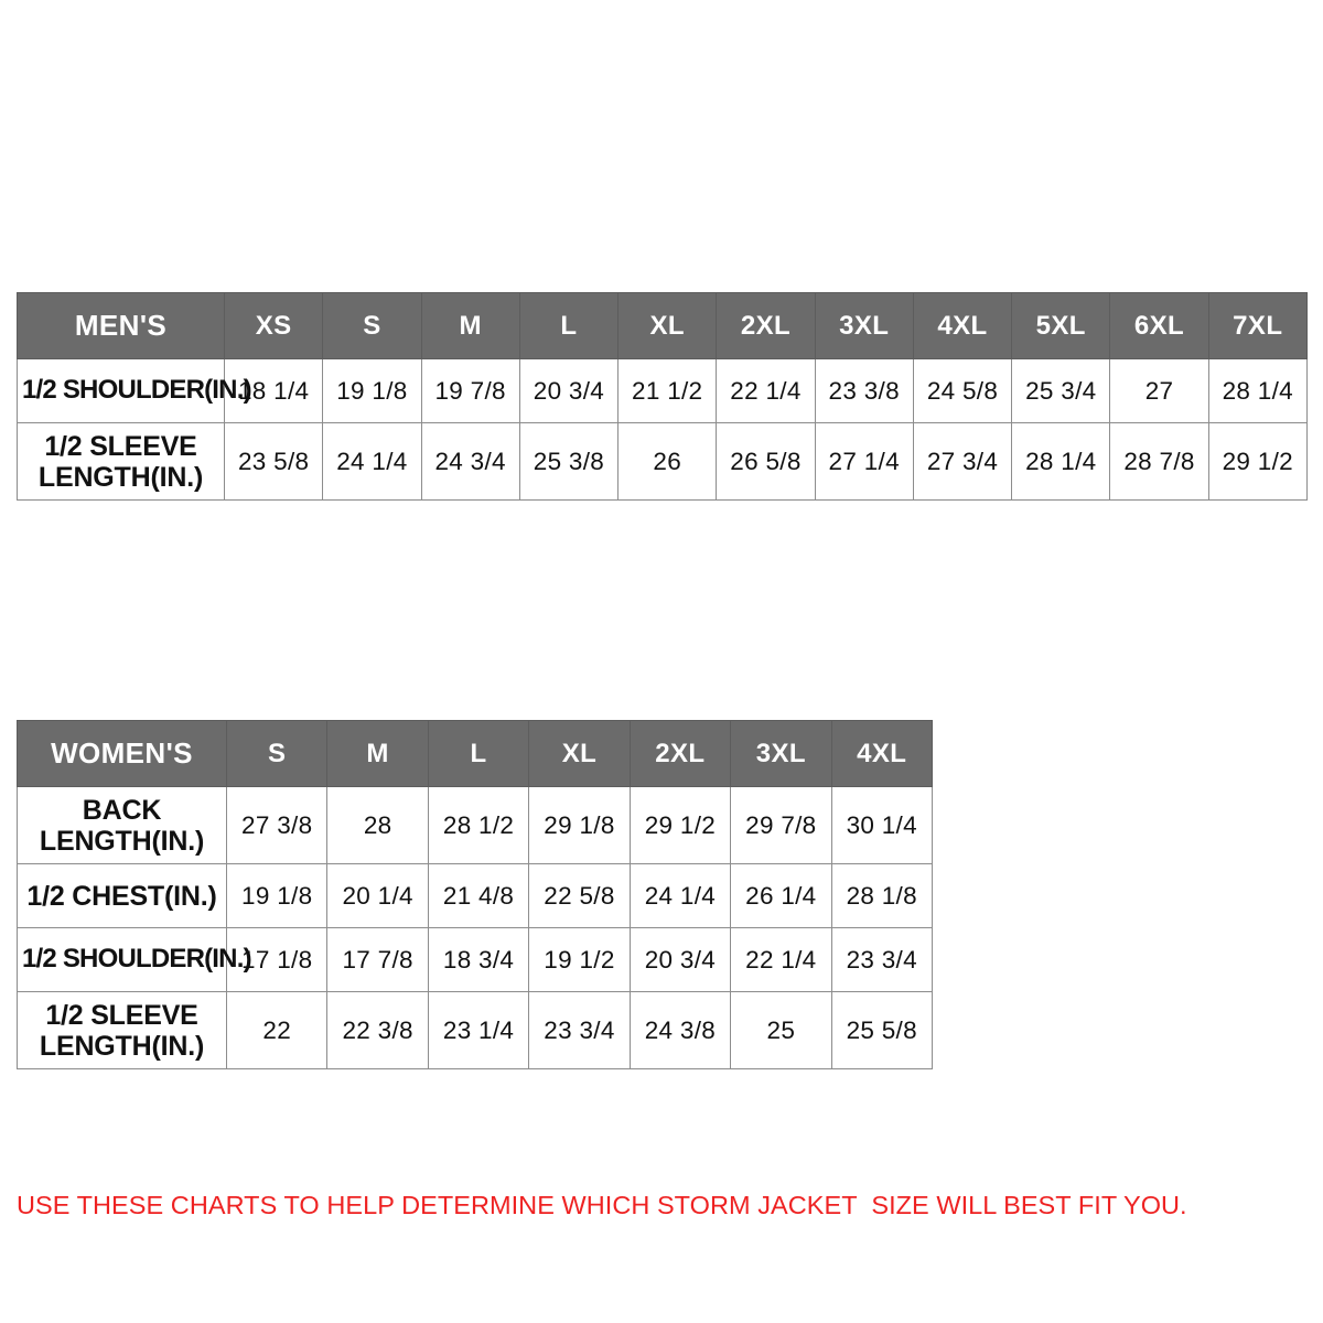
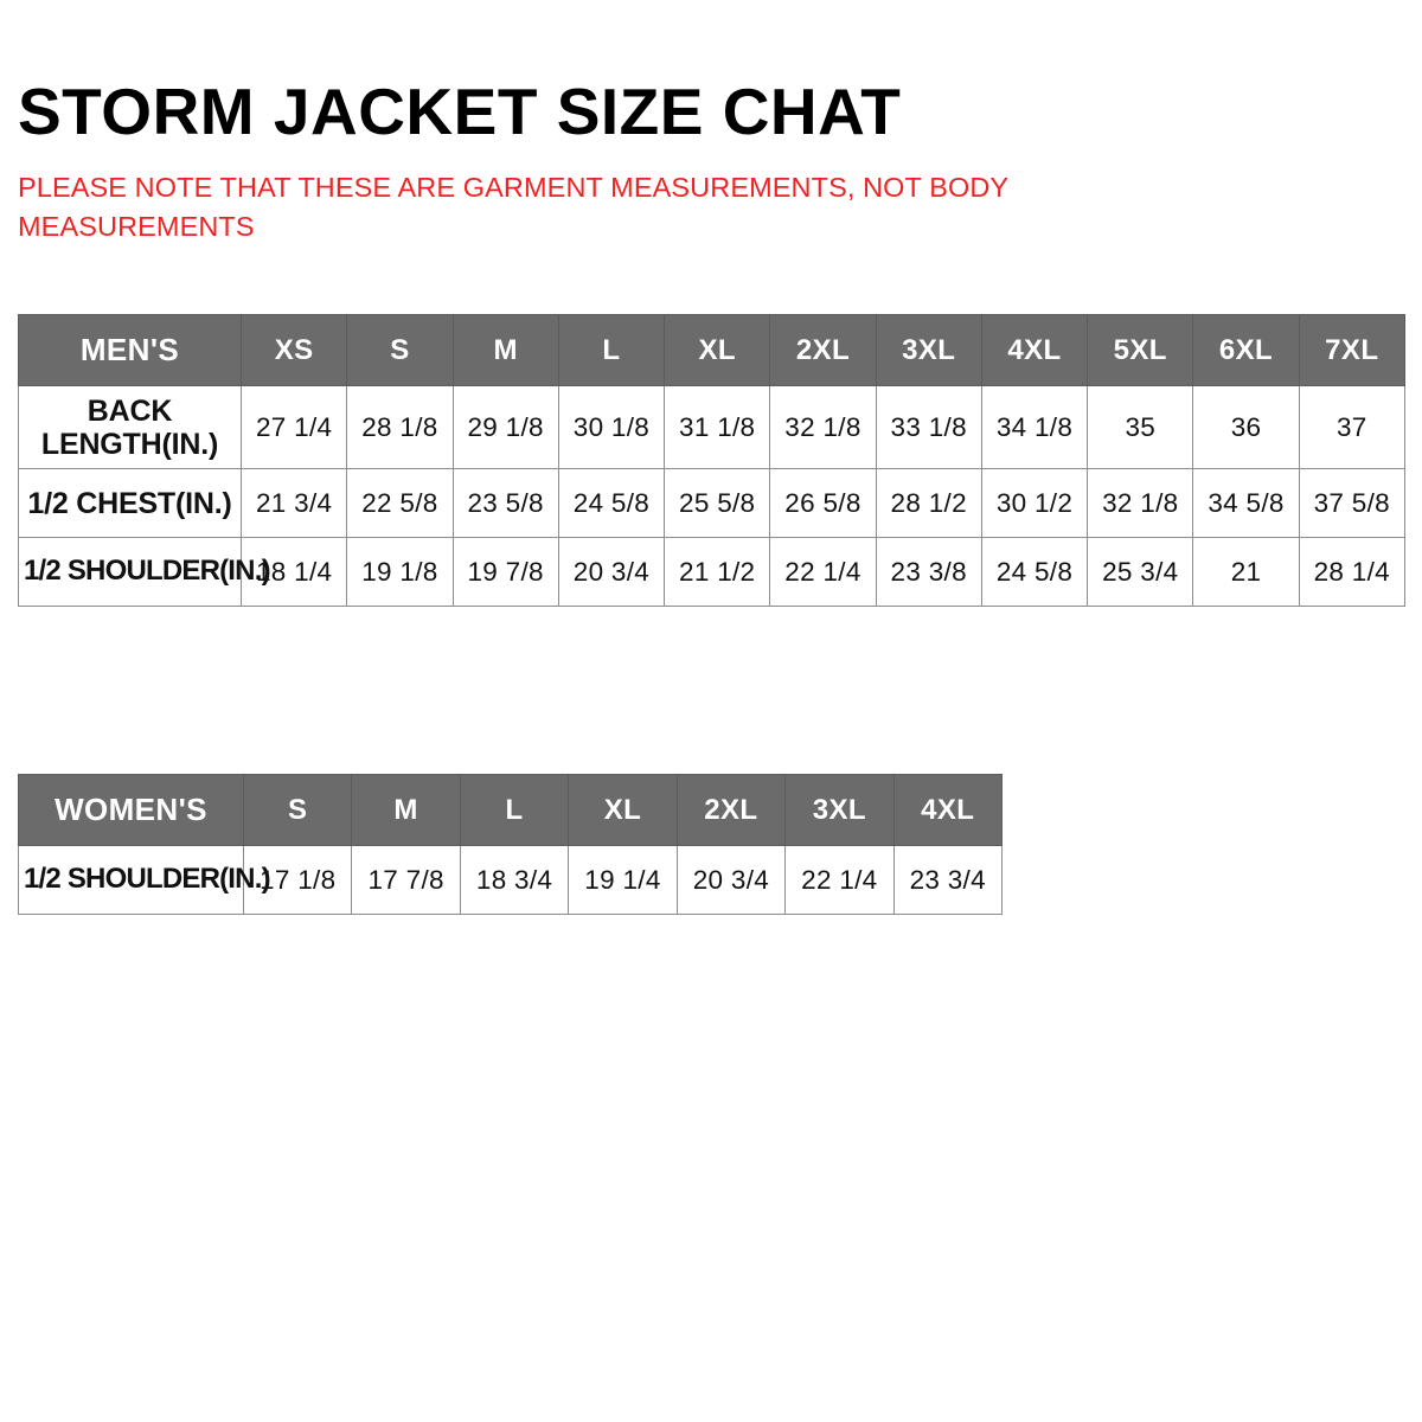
+ STORM JACKET SIZE CHAT
+ PLEASE NOTE THAT THESE ARE GARMENT MEASUREMENTS, NOT BODY MEASUREMENTS
  MEN'S	XS	S	M	L	XL	2XL	3XL	4XL	5XL	6XL	7XL
+ BACK LENGTH(IN.)	27 1/4	28 1/8	29 1/8	30 1/8	31 1/8	32 1/8	33 1/8	34 1/8	35	36	37
+ 1/2 CHEST(IN.)	21 3/4	22 5/8	23 5/8	24 5/8	25 5/8	26 5/8	28 1/2	30 1/2	32 1/8	34 5/8	37 5/8
- 1/2 SHOULDER(IN	18 1/4	19 1/8	19 7/8	20 3/4	21 1/2	22 1/4	23 3/8	24 5/8	25 3/4	27	28 1/4
+ 1/2 SHOULDER(IN	18 1/4	19 1/8	19 7/8	20 3/4	21 1/2	22 1/4	23 3/8	24 5/8	25 3/4	21	28 1/4
- 1/2 SLEEVE LENGTH(IN.)	23 5/8	24 1/4	24 3/4	25 3/8	26	26 5/8	27 1/4	27 3/4	28 1/4	28 7/8	29 1/2
  WOMEN'S	S	M	L	XL	2XL	3XL	4XL
- BACK LENGTH(IN.)	27 3/8	28	28 1/2	29 1/8	29 1/2	29 7/8	30 1/4
- 1/2 CHEST(IN.)	19 1/8	20 1/4	21 4/8	22 5/8	24 1/4	26 1/4	28 1/8
- 1/2 SHOULDER(IN.	17 1/8	17 7/8	18 3/4	19 1/2	20 3/4	22 1/4	23 3/4
+ 1/2 SHOULDER(IN.	17 1/8	17 7/8	18 3/4	19 1/4	20 3/4	22 1/4	23 3/4
- 1/2 SLEEVE LENGTH(IN.)	22	22 3/8	23 1/4	23 3/4	24 3/8	25	25 5/8
- USE THESE CHARTS TO HELP DETERMINE WHICH STORM JACKET SIZE WILL BEST FIT YOU.
